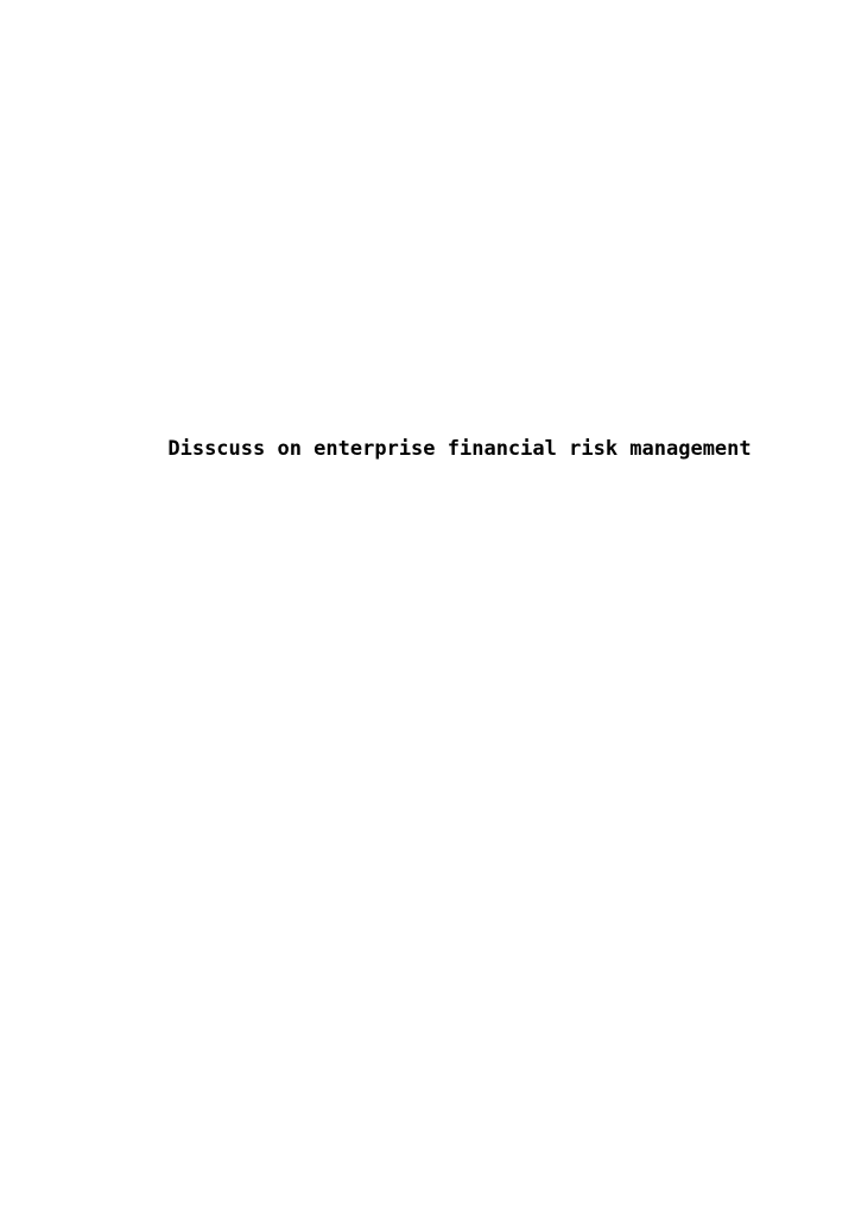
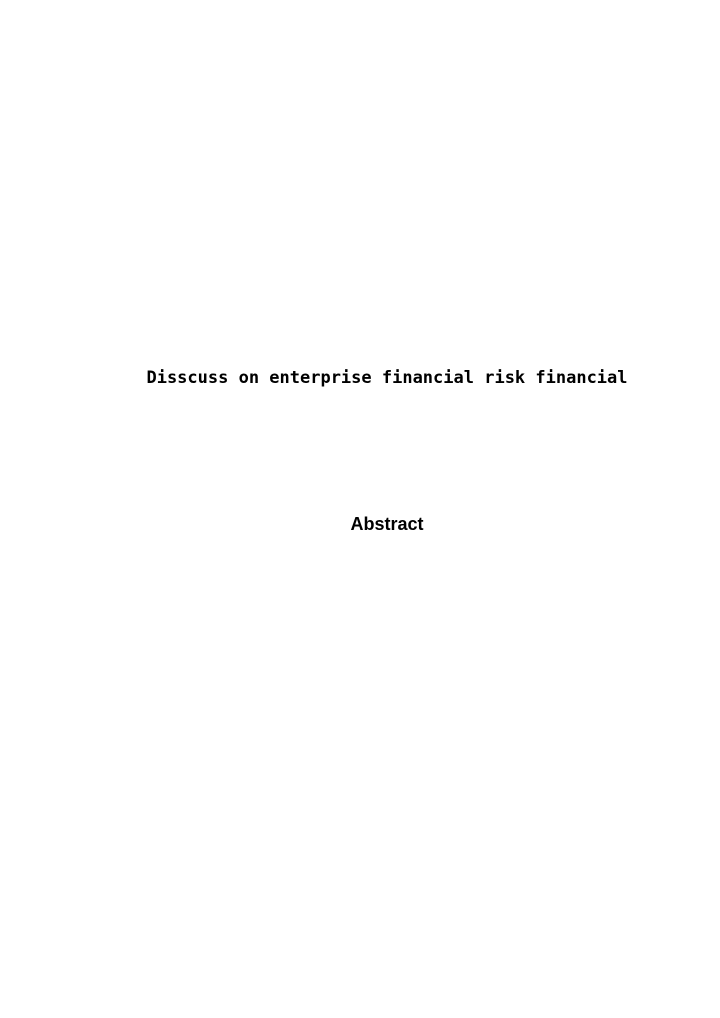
- Disscuss on enterprise financial risk management
+ Disscuss on enterprise financial risk financial
+ Abstract
